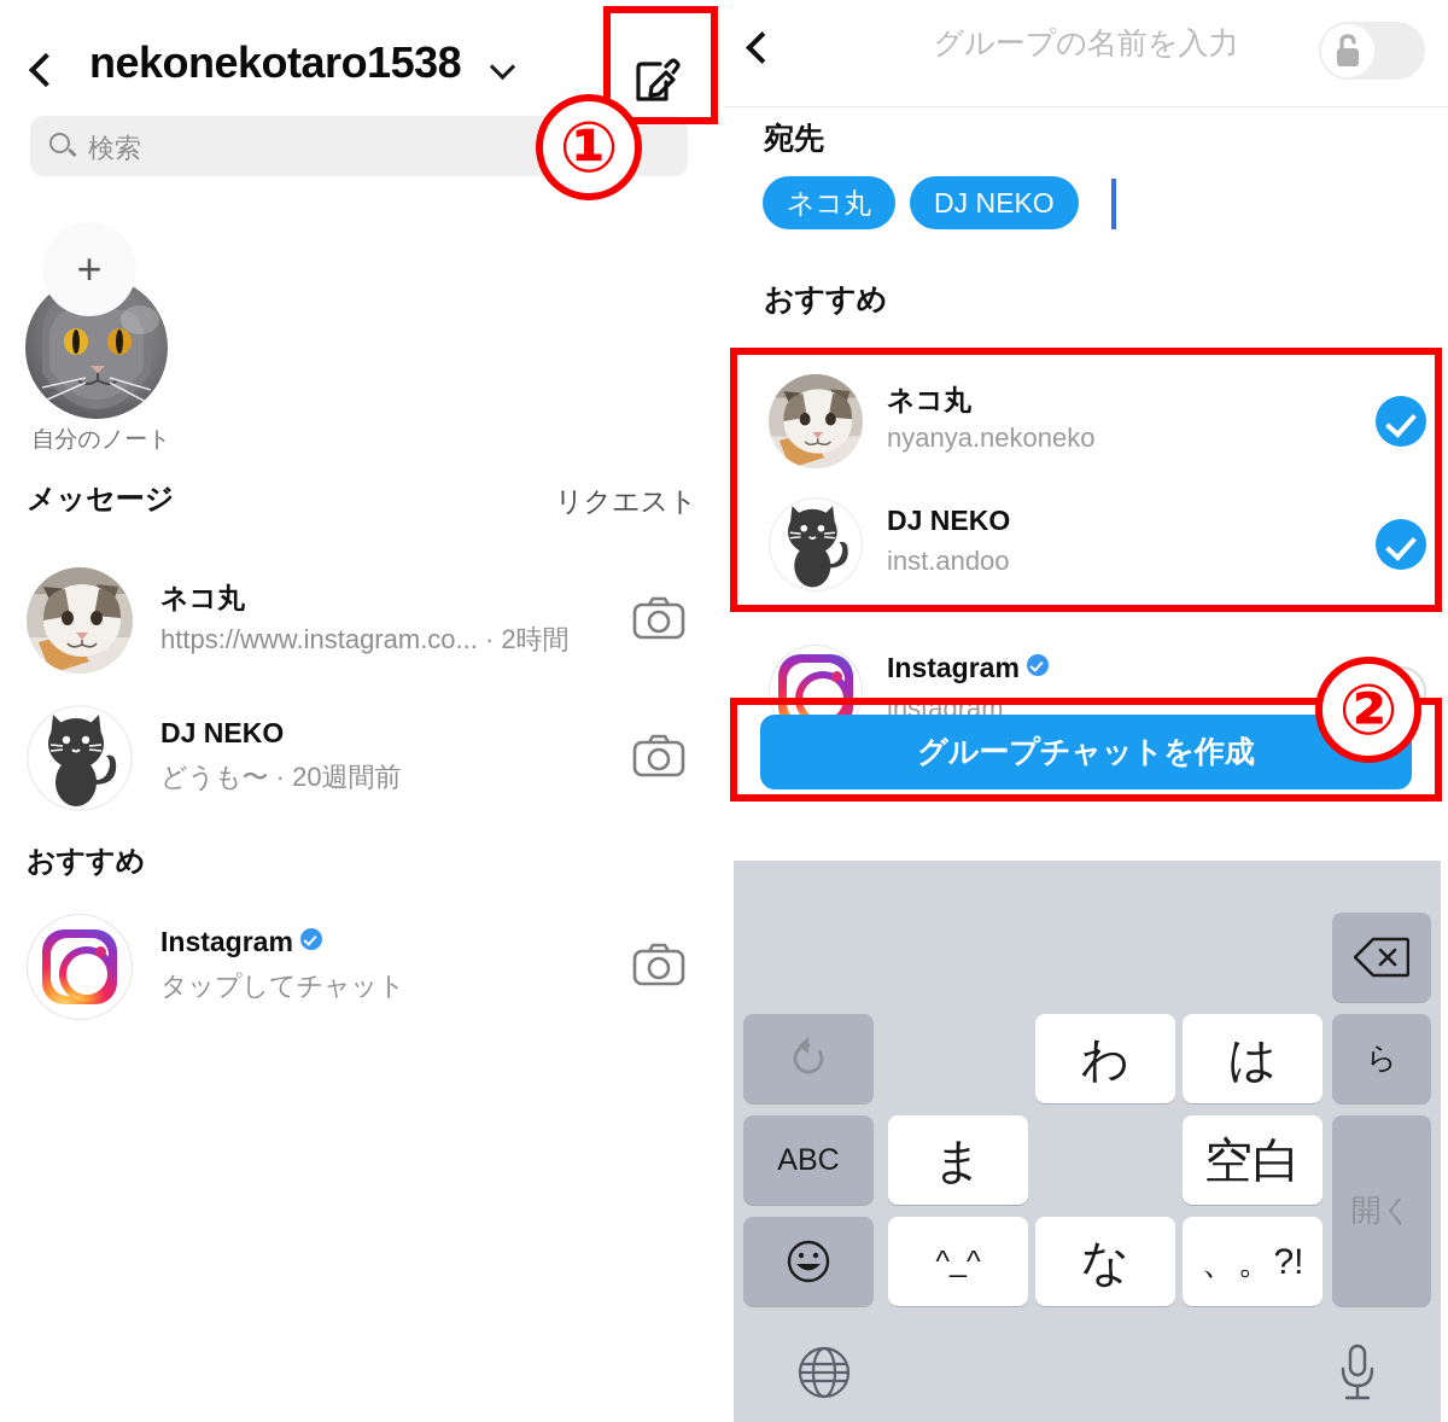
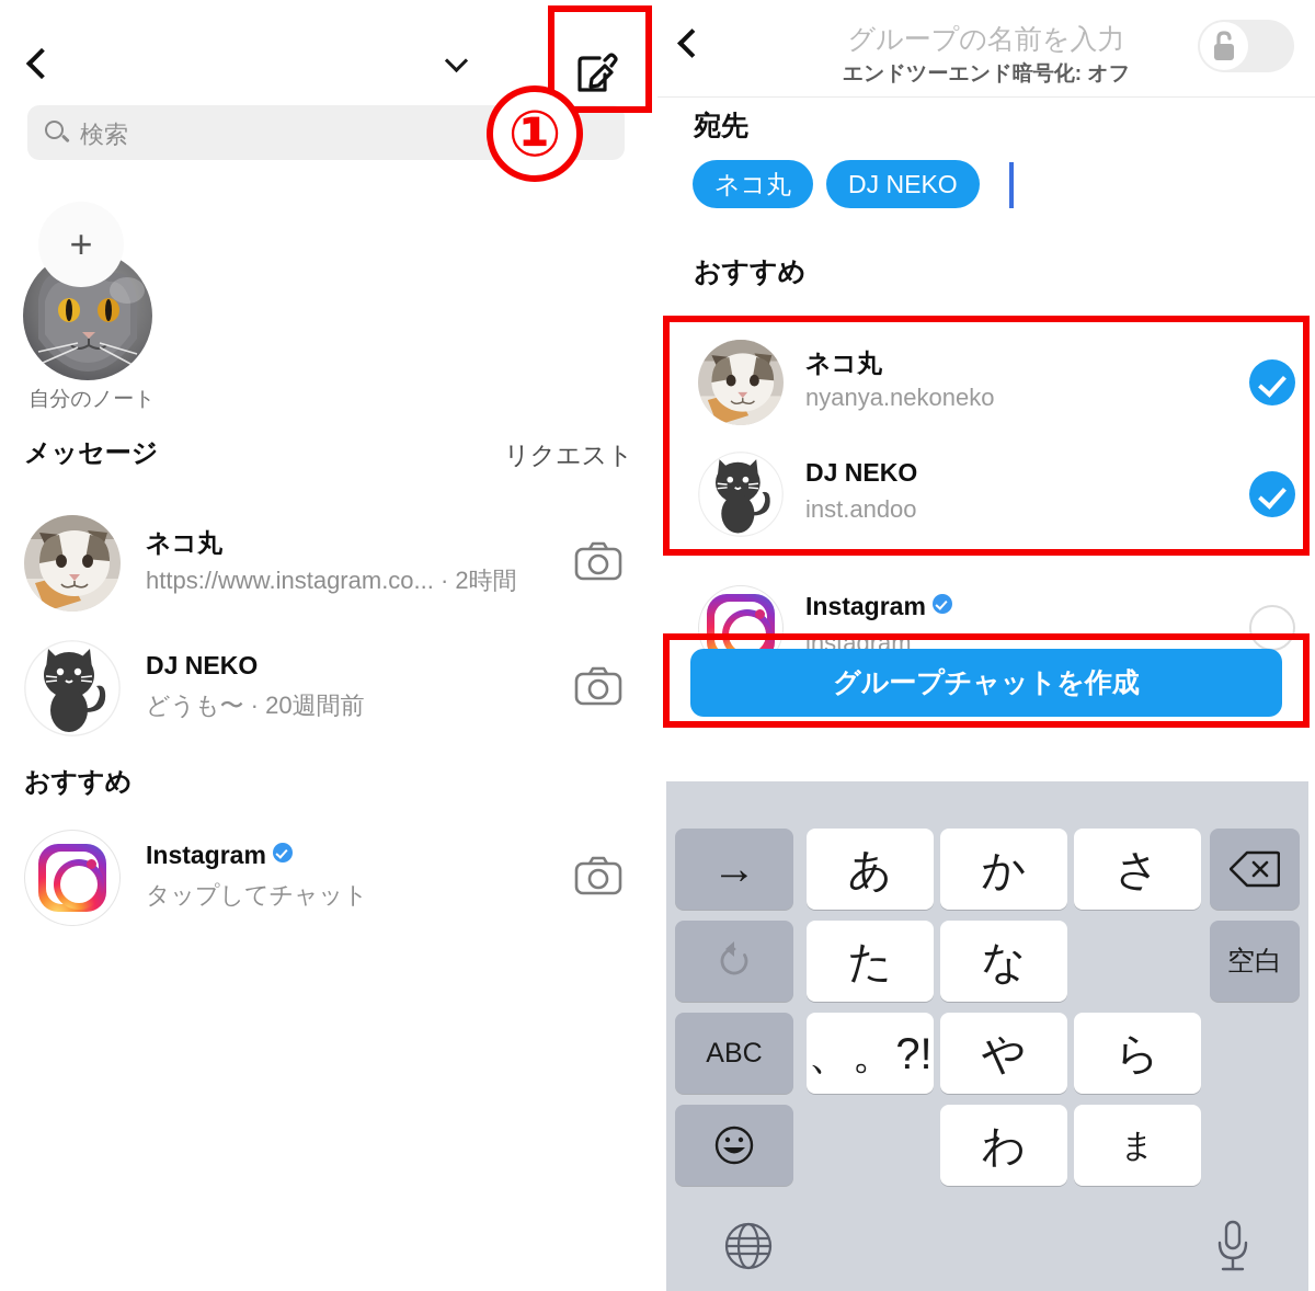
- nekonekotaro1538
  検索
  +
  自分のノート
  メッセージ
  リクエスト
  ネコ丸
  https://www.instagram.co... · 2時間
  DJ NEKO
  どうも〜 · 20週間前
  おすすめ
  Instagram
  タップしてチャット
  グループの名前を入力
+ エンドツーエンド暗号化: オフ
  宛先
  ネコ丸
  DJ NEKO
  おすすめ
  ネコ丸
  nyanya.nekoneko
  DJ NEKO
  inst.andoo
  Instagram
  instagram
  グループチャットを作成
+ →
+ あ
+ か
+ さ
+ た
- わ
+ な
- は
- ら
+ 空白
  ABC
- ま
+ 、。?!
+ や
- 空白
+ ら
- 開く
- ^_^
- な
+ わ
- 、。?!
+ ま
  ①
- ②
